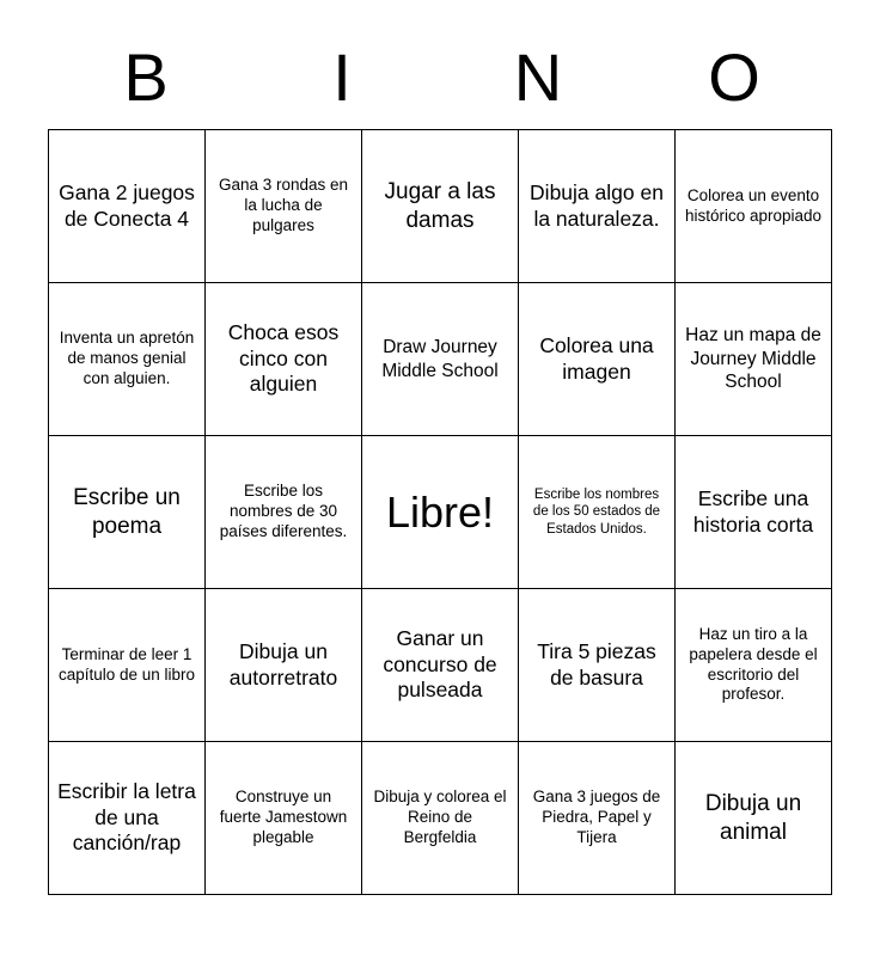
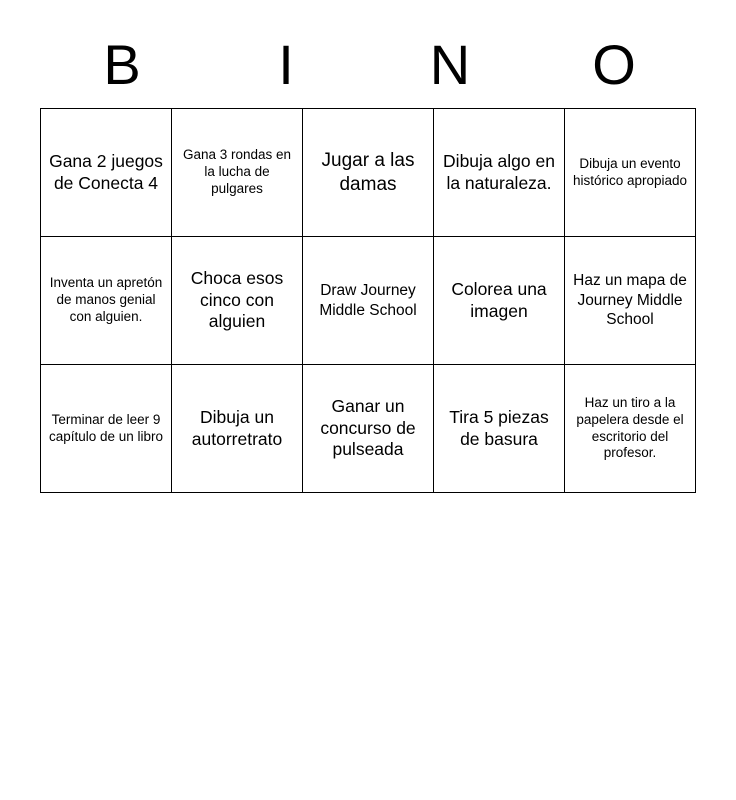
  B
  I
  N
  O
- Gana 2 juegos de Conecta 4	Gana 3 rondas en la lucha de pulgares	Jugar a las damas	Dibuja algo en la naturaleza.	Colorea un evento histórico apropiado
+ Gana 2 juegos de Conecta 4	Gana 3 rondas en la lucha de pulgares	Jugar a las damas	Dibuja algo en la naturaleza.	Dibuja un evento histórico apropiado
  Inventa un apretón de manos genial con alguien.	Choca esos cinco con alguien	Draw Journey Middle School	Colorea una imagen	Haz un mapa de Journey Middle School
- Escribe un poema	Escribe los nombres de 30 países diferentes.	Libre!	Escribe los nombres de los 50 estados de Estados Unidos.	Escribe una historia corta
- Terminar de leer 1 capítulo de un libro	Dibuja un autorretrato	Ganar un concurso de pulseada	Tira 5 piezas de basura	Haz un tiro a la papelera desde el escritorio del profesor.
+ Terminar de leer 9 capítulo de un libro	Dibuja un autorretrato	Ganar un concurso de pulseada	Tira 5 piezas de basura	Haz un tiro a la papelera desde el escritorio del profesor.
- Escribir la letra de una canción/rap	Construye un fuerte Jamestown plegable	Dibuja y colorea el Reino de Bergfeldia	Gana 3 juegos de Piedra, Papel y Tijera	Dibuja un animal
